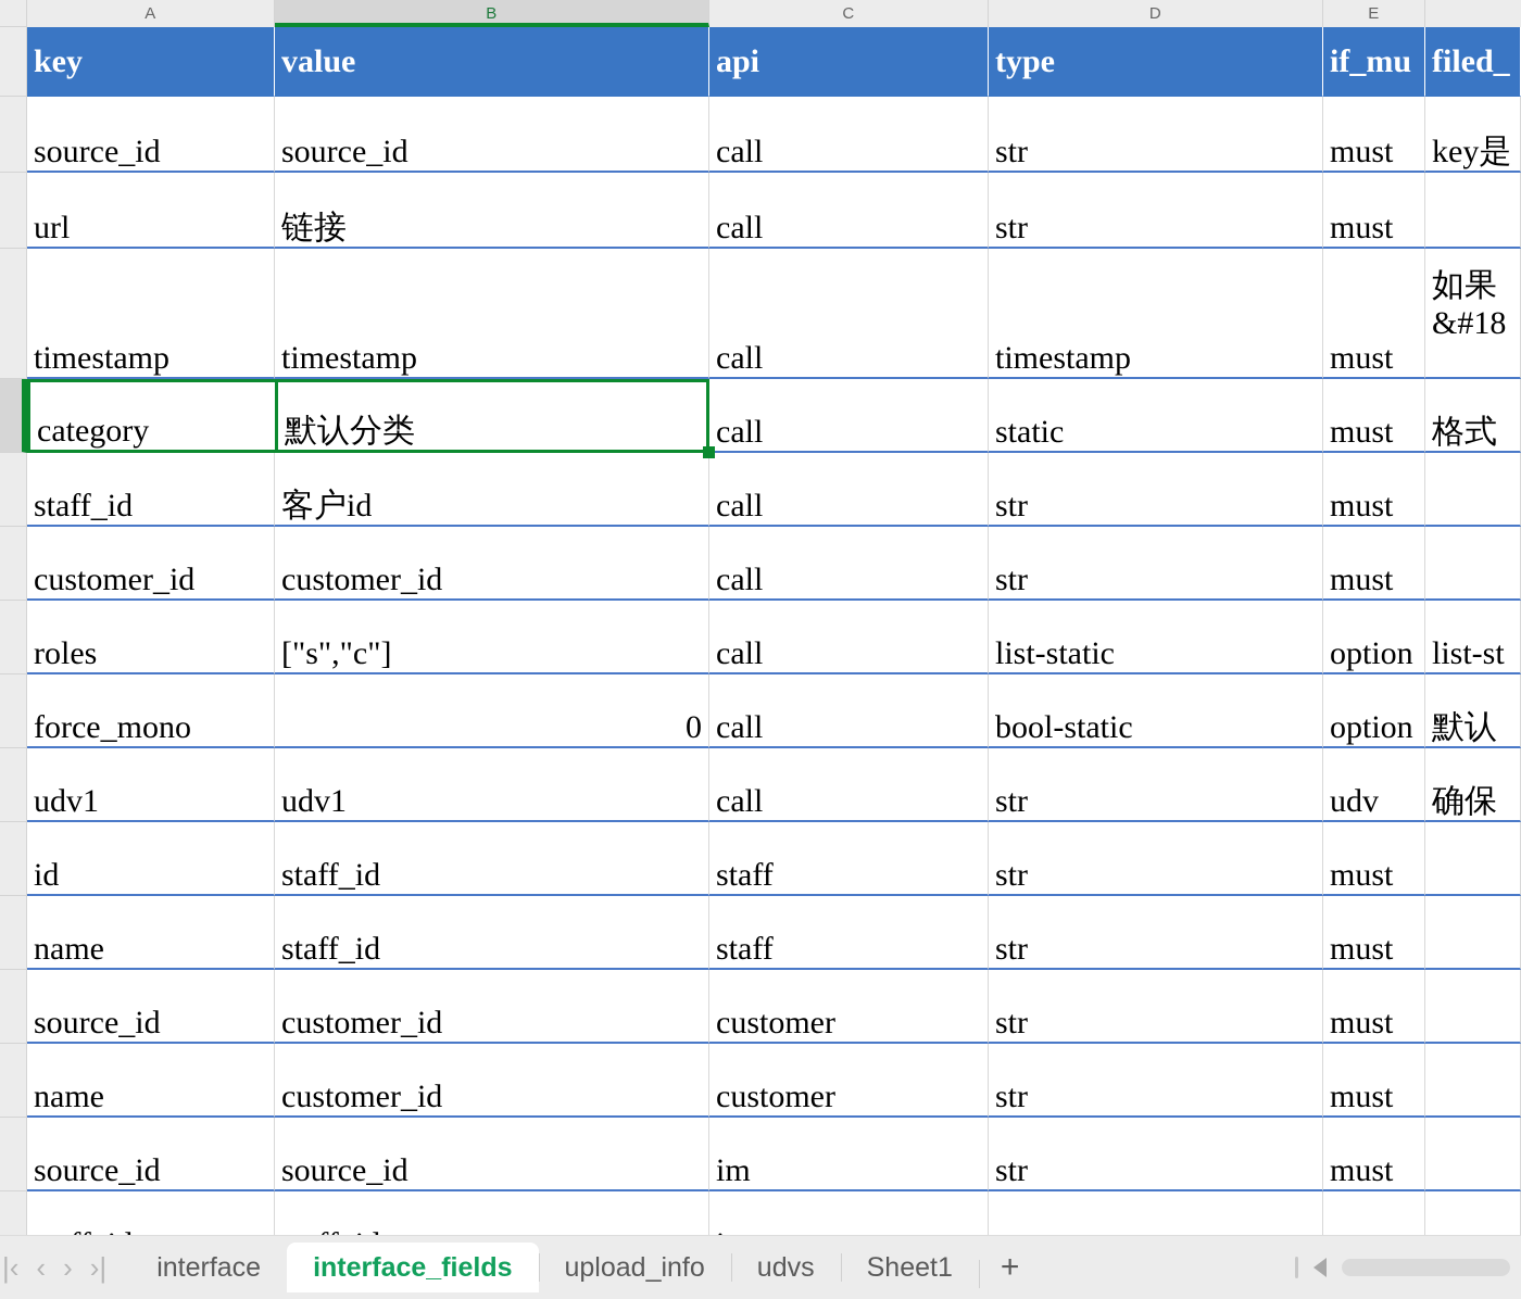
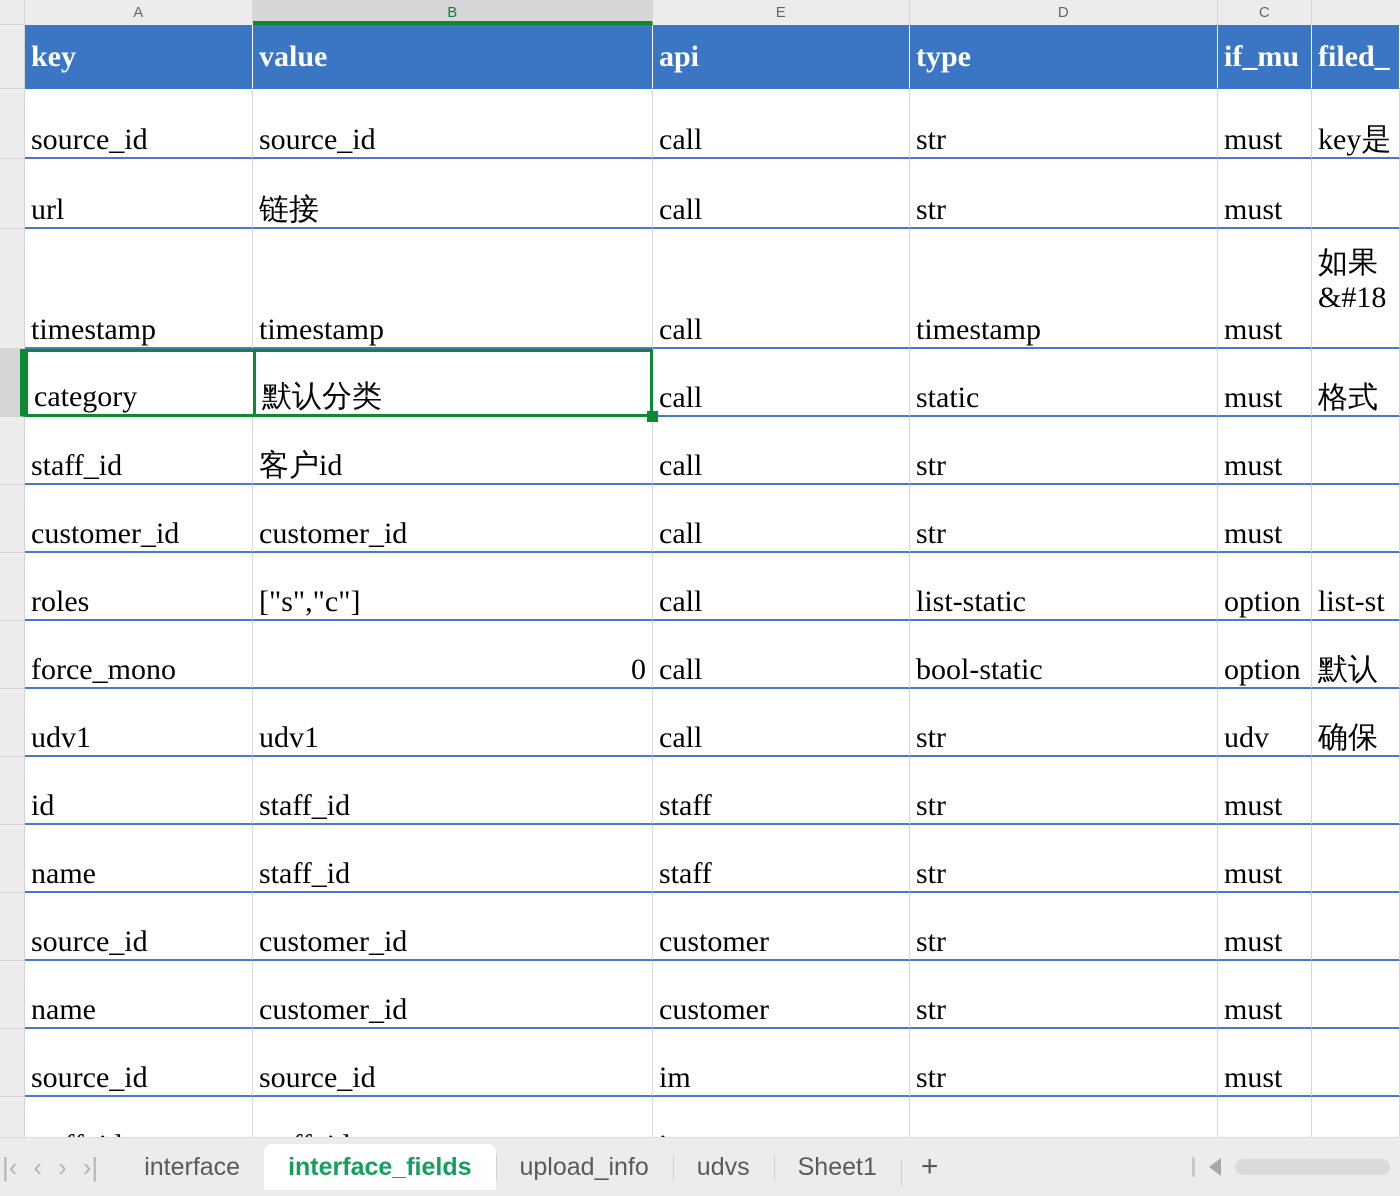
  A
  B
- C
+ E
  D
- E
+ C
  key
  value
  api
  type
  if_mu
  filed_
  source_id
  source_id
  call
  str
  must
  key是
  url
  链接
  call
  str
  must
  timestamp
  timestamp
  call
  timestamp
  must
  如果
  &#18
  category
  默认分类
  call
  static
  must
  格式
  staff_id
  客户id
  call
  str
  must
  customer_id
  customer_id
  call
  str
  must
  roles
  ["s","c"]
  call
  list-static
  option
  list-st
  force_mono
  0
  call
  bool-static
  option
  默认
  udv1
  udv1
  call
  str
  udv
  确保
  id
  staff_id
  staff
  str
  must
  name
  staff_id
  staff
  str
  must
  source_id
  customer_id
  customer
  str
  must
  name
  customer_id
  customer
  str
  must
  source_id
  source_id
  im
  str
  must
  |‹
  ‹
  ›
  ›|
  interface
  interface_fields
  upload_info
  udvs
  Sheet1
  +
